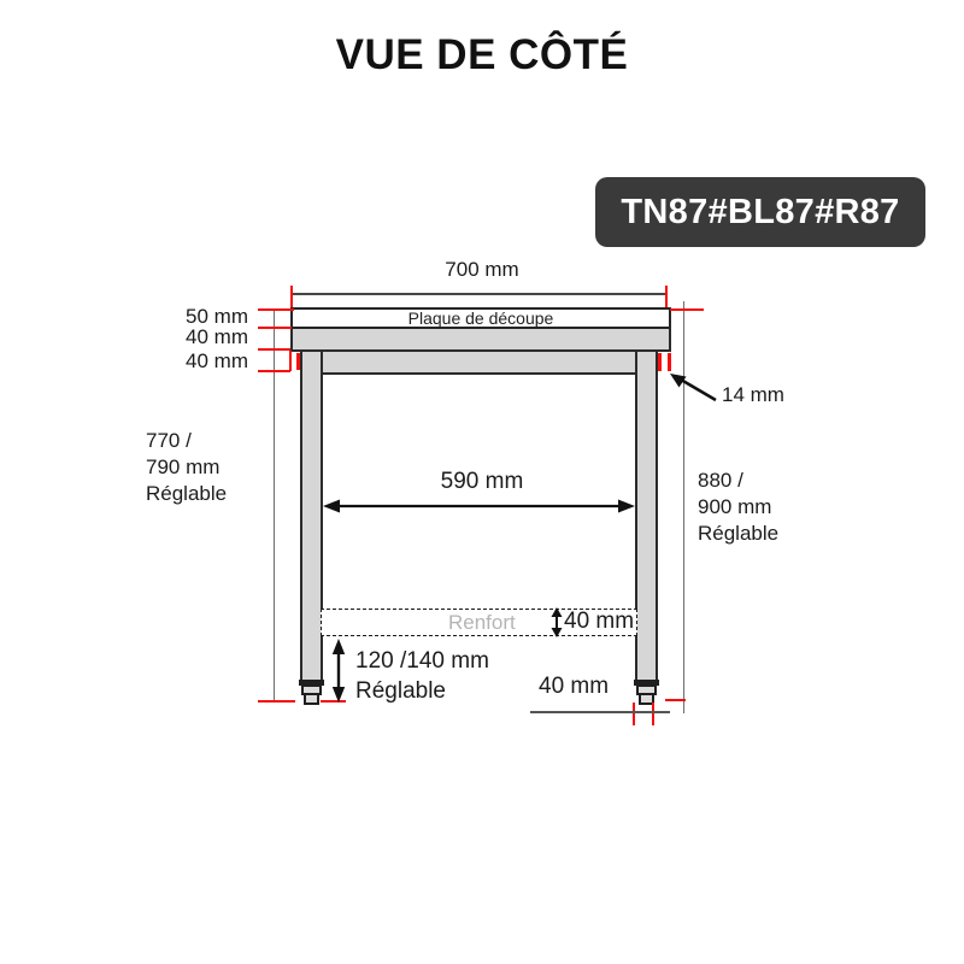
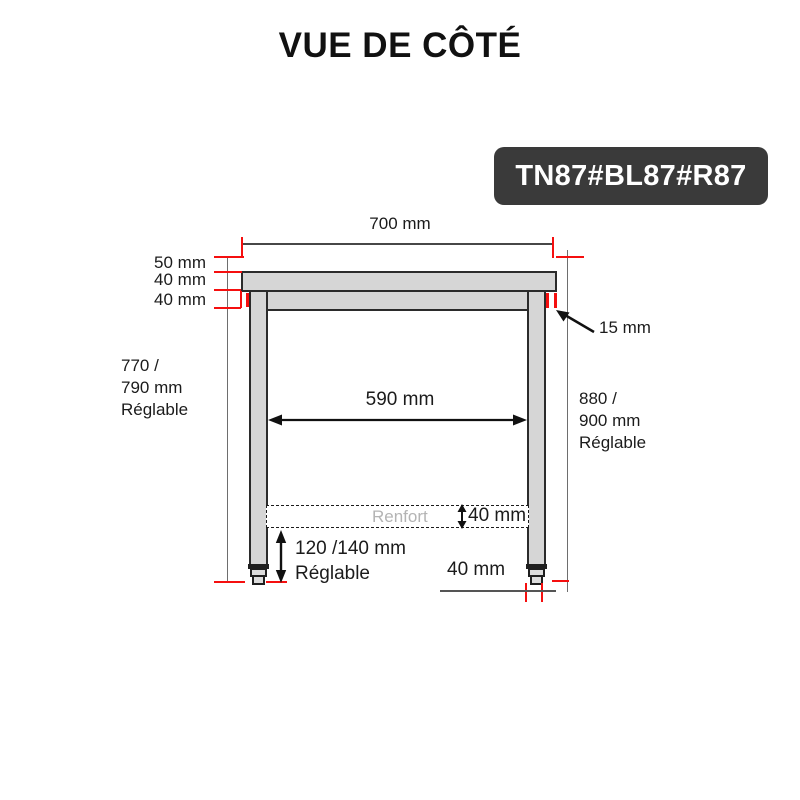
  VUE DE CÔTÉ
  TN87#BL87#R87
  700 mm
- Plaque de découpe
  Renfort
  40 mm
  50 mm
  40 mm
  40 mm
  770 /
  790 mm
  Réglable
  880 /
  900 mm
  Réglable
- 14 mm
+ 15 mm
  590 mm
  120 /140 mm
  Réglable
  40 mm
